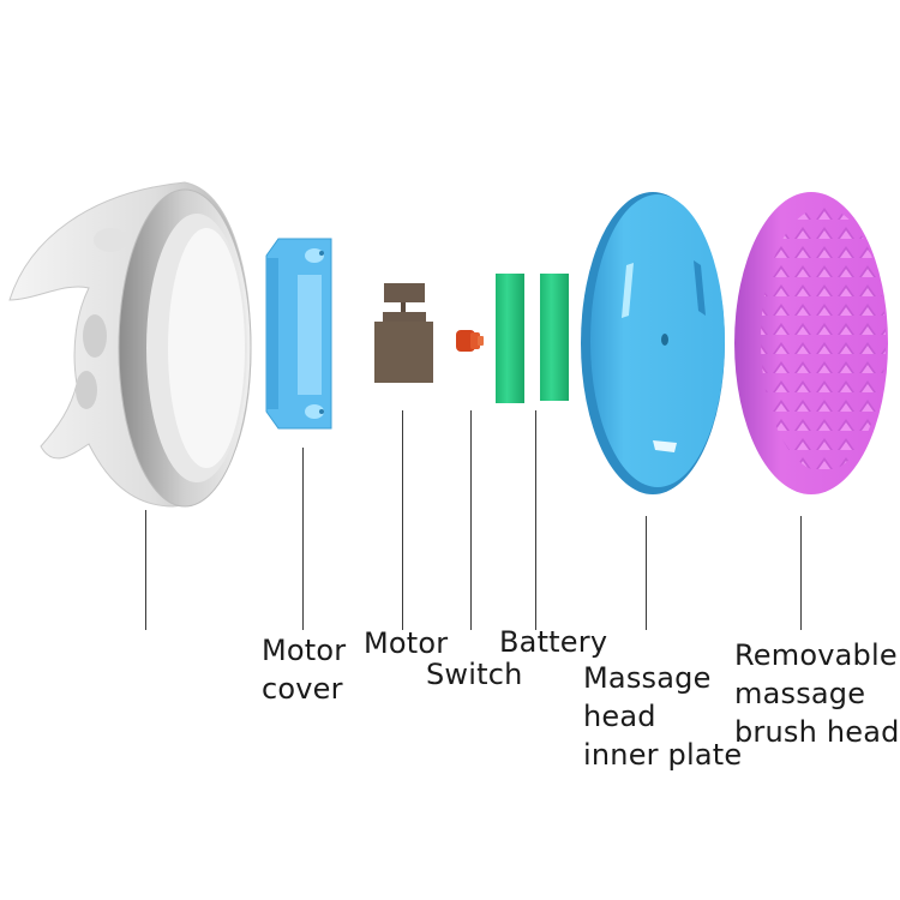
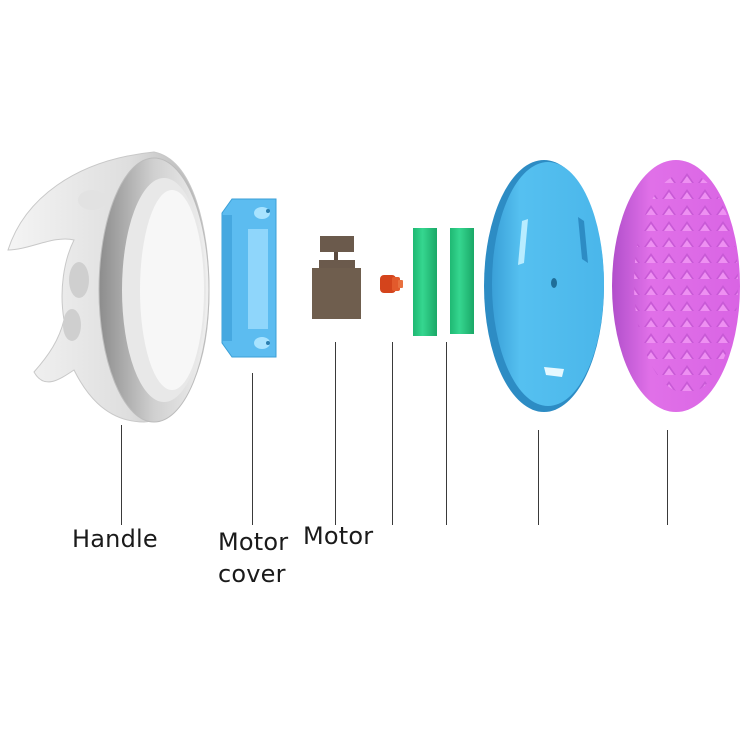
+ Handle
  Motor
  cover
  Motor
- Switch
- Battery
- Massage
- head
- inner plate
- Removable
- massage
- brush head
